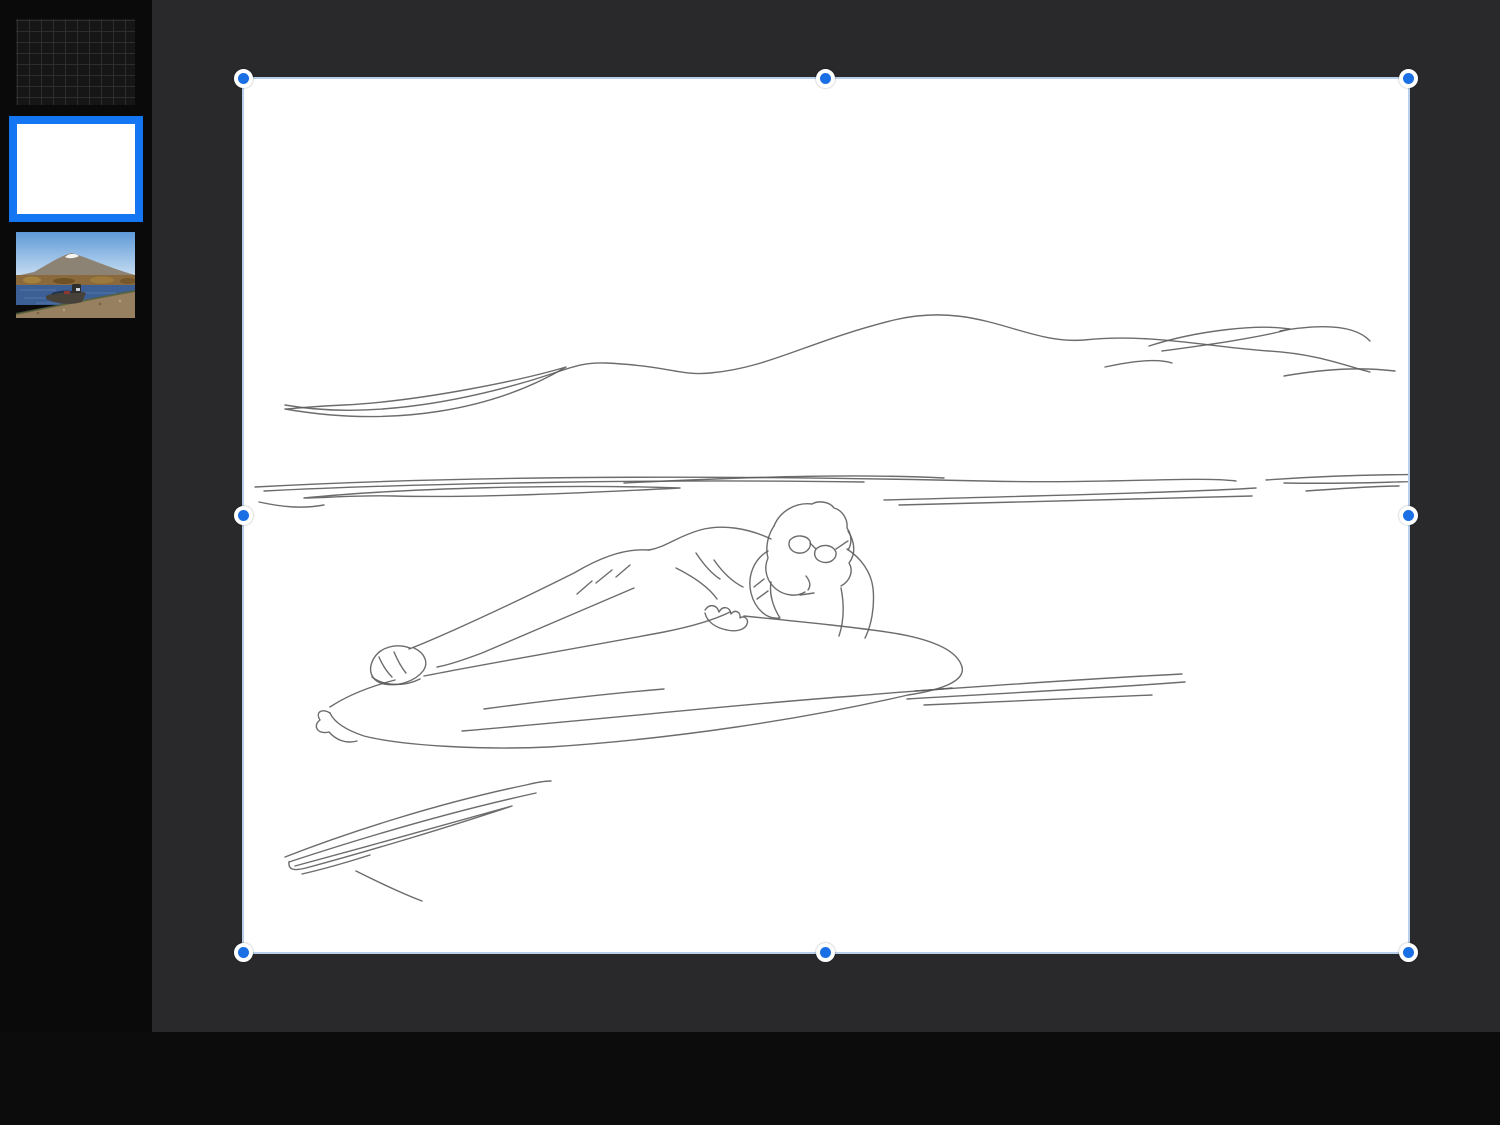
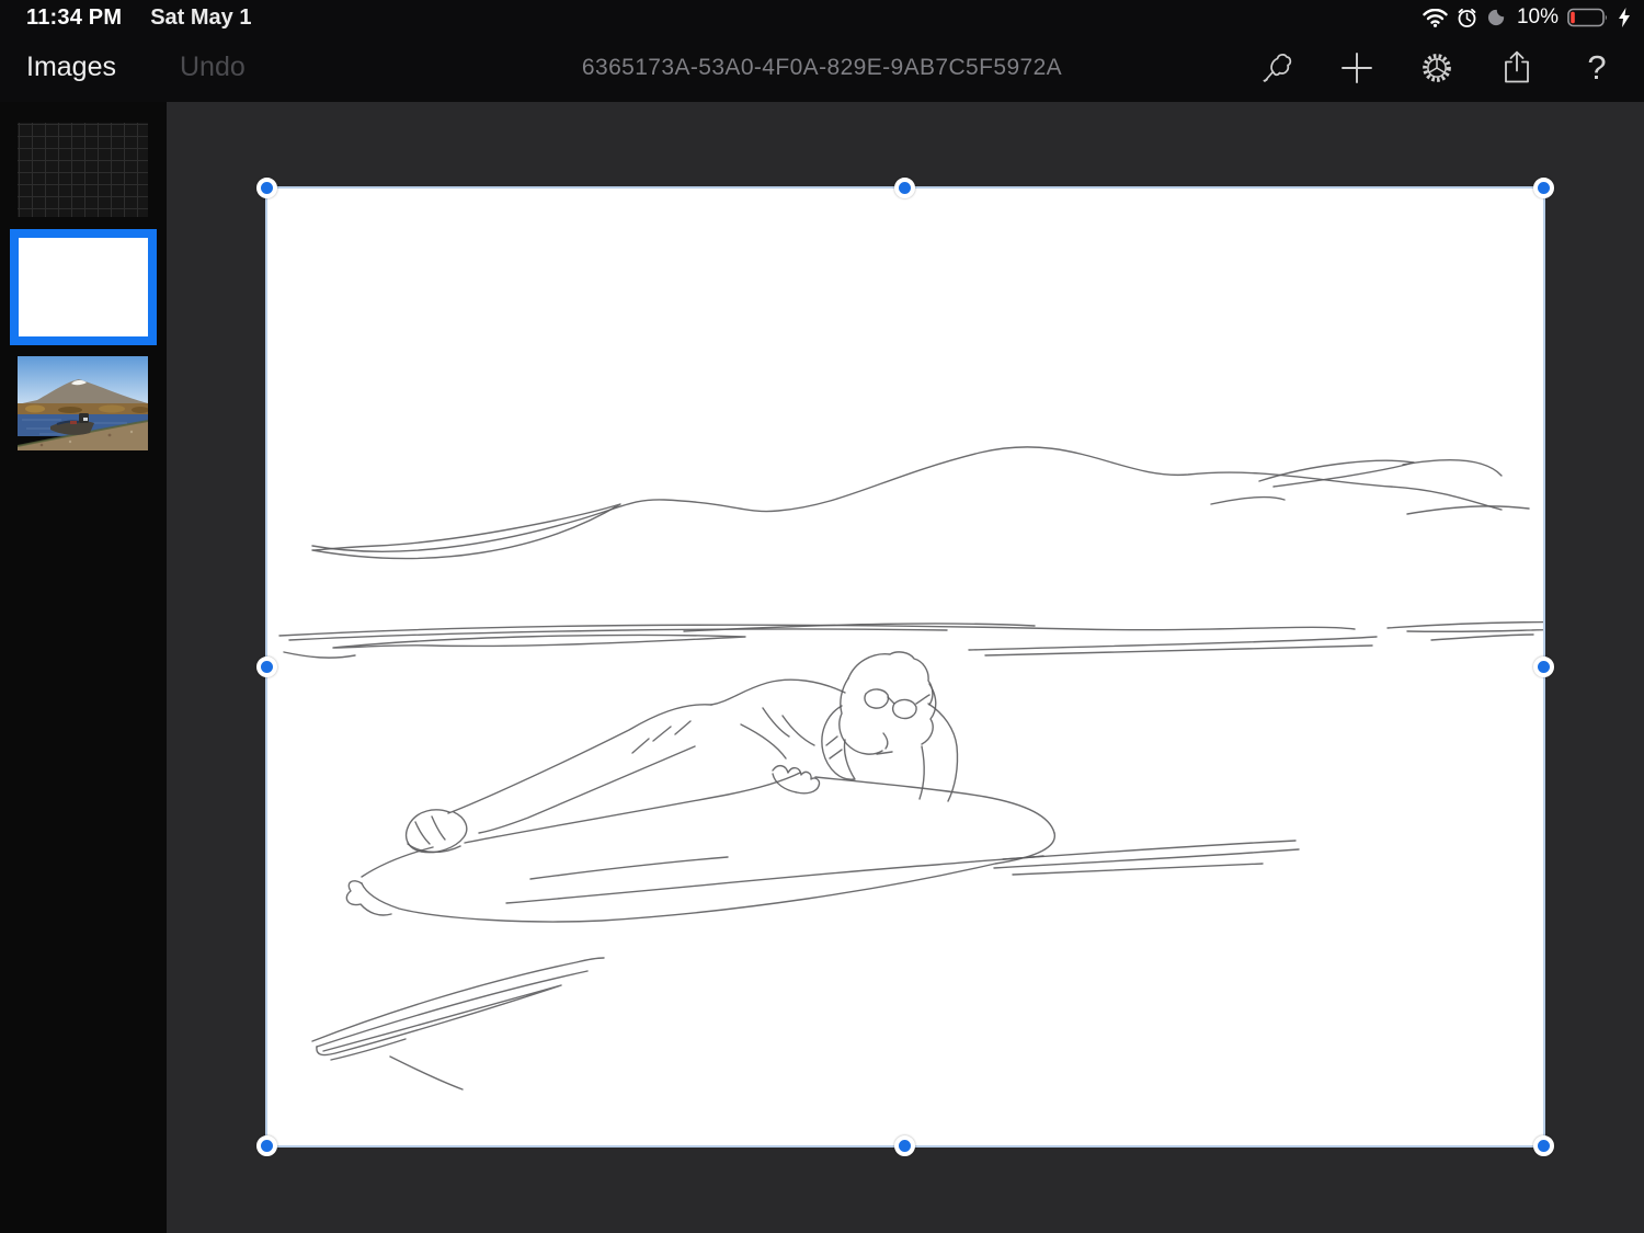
+ 11:34 PM
+ Sat May 1
+ 10%
+ Images
+ Undo
+ 6365173A-53A0-4F0A-829E-9AB7C5F5972A
+ ?
